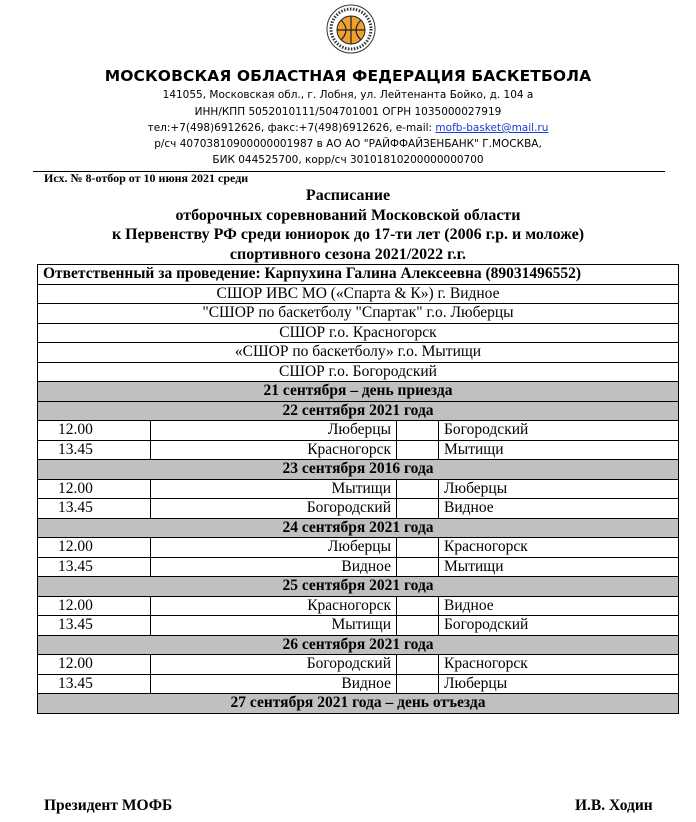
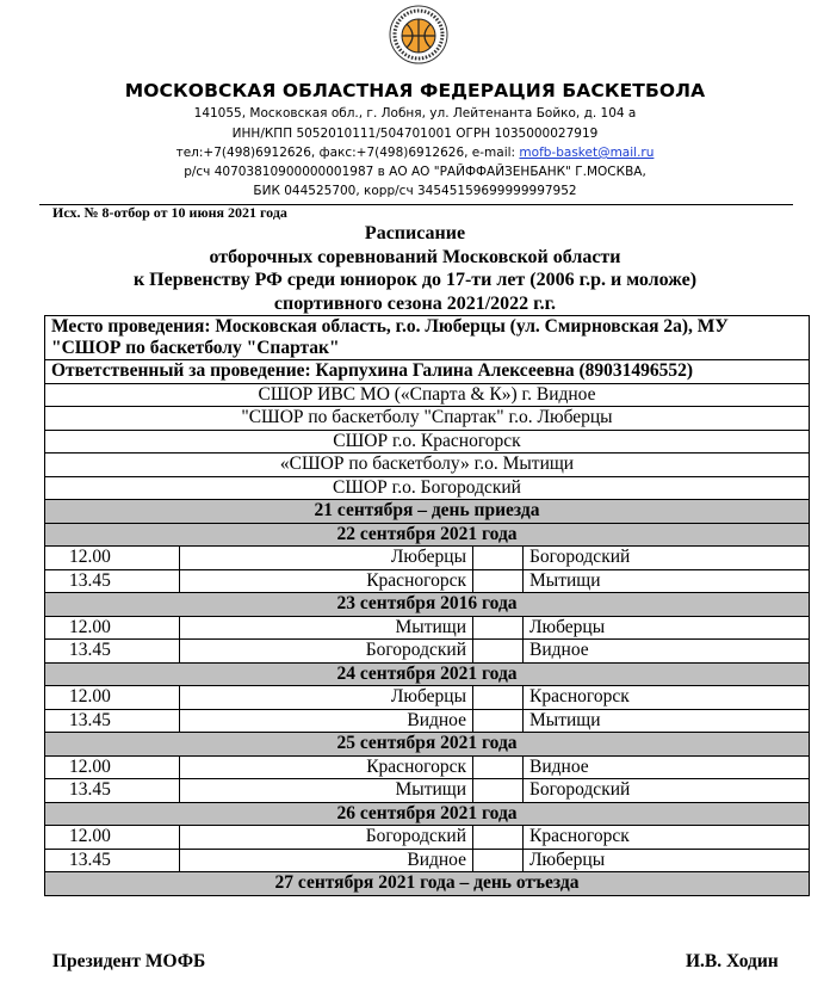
  МОСКОВСКАЯ ОБЛАСТНАЯ ФЕДЕРАЦИЯ БАСКЕТБОЛА
  141055, Московская обл., г. Лобня, ул. Лейтенанта Бойко, д. 104 а
  ИНН/КПП 5052010111/504701001 ОГРН 1035000027919
  тел:+7(498)6912626, факс:+7(498)6912626, e-mail: mofb-basket@mail.ru
  р/сч 40703810900000001987 в АО АО "РАЙФФАЙЗЕНБАНК" Г.МОСКВА,
- БИК 044525700, корр/сч 30101810200000000700
+ БИК 044525700, корр/сч 34545159699999997952
- Исх. № 8-отбор от 10 июня 2021 среди
+ Исх. № 8-отбор от 10 июня 2021 года
  Расписание
  отборочных соревнований Московской области
  к Первенству РФ среди юниорок до 17-ти лет (2006 г.р. и моложе)
  спортивного сезона 2021/2022 г.г.
+ Место проведения: Московская область, г.о. Люберцы (ул. Смирновская 2а), МУ "СШОР по баскетболу "Спартак"
  Ответственный за проведение: Карпухина Галина Алексеевна (89031496552)
  СШОР ИВС МО («Спарта & К») г. Видное
  "СШОР по баскетболу "Спартак" г.о. Люберцы
  СШОР г.о. Красногорск
  «СШОР по баскетболу» г.о. Мытищи
  СШОР г.о. Богородский
  21 сентября – день приезда
  22 сентября 2021 года
  12.00	Люберцы		Богородский
  13.45	Красногорск		Мытищи
  23 сентября 2016 года
  12.00	Мытищи		Люберцы
  13.45	Богородский		Видное
  24 сентября 2021 года
  12.00	Люберцы		Красногорск
  13.45	Видное		Мытищи
  25 сентября 2021 года
  12.00	Красногорск		Видное
  13.45	Мытищи		Богородский
  26 сентября 2021 года
  12.00	Богородский		Красногорск
  13.45	Видное		Люберцы
  27 сентября 2021 года – день отъезда
  Президент МОФБ
  И.В. Ходин
